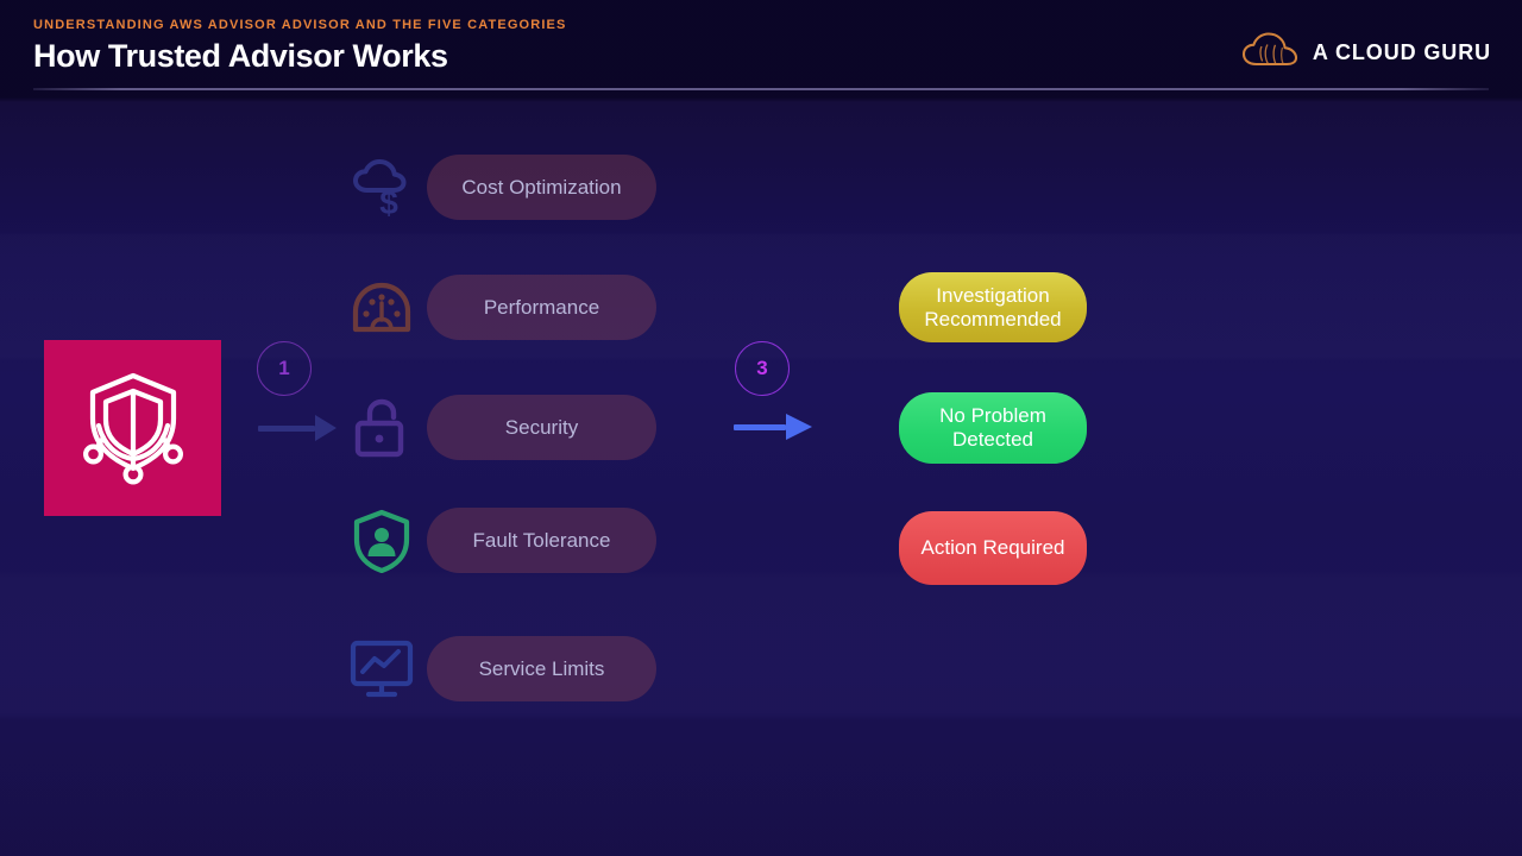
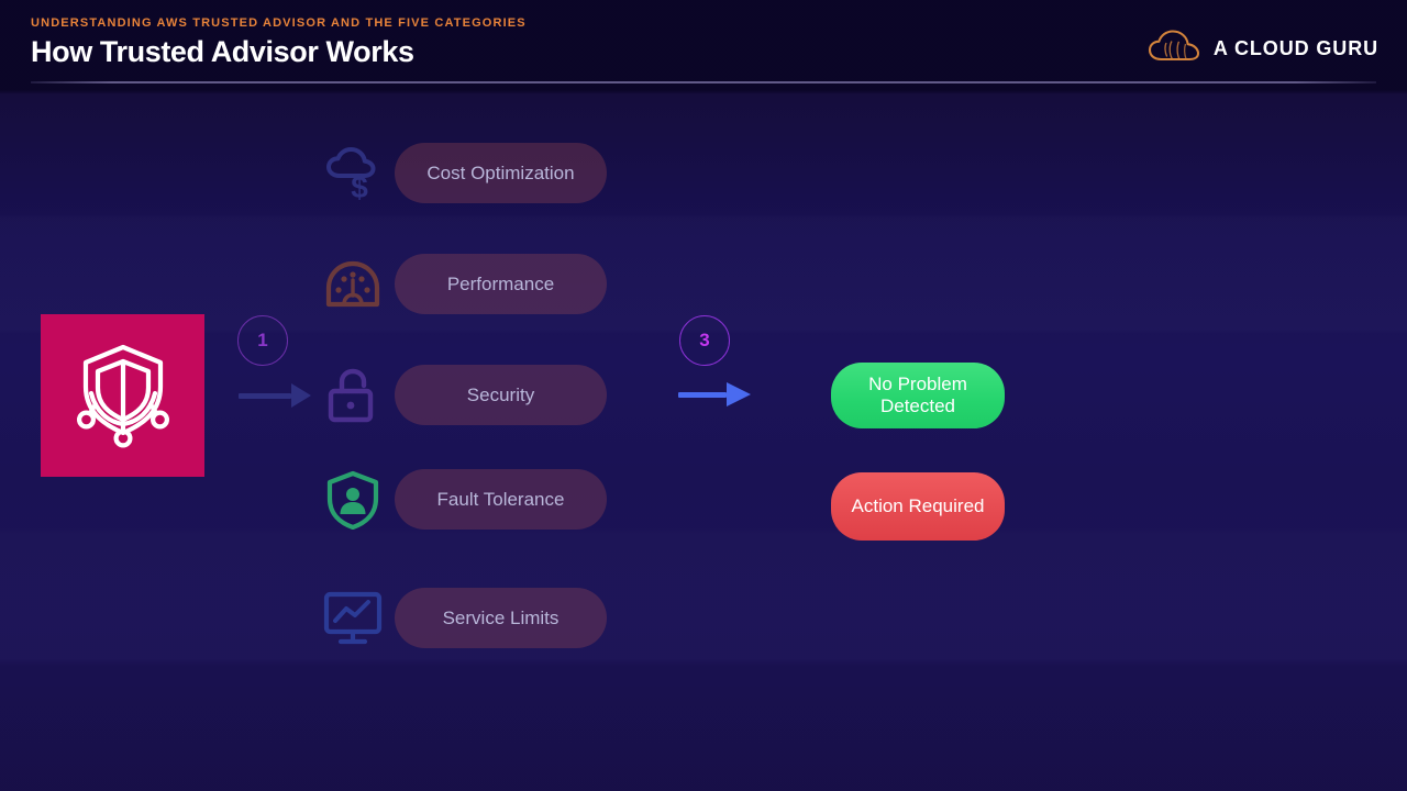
- UNDERSTANDING AWS ADVISOR ADVISOR AND THE FIVE CATEGORIES
+ UNDERSTANDING AWS TRUSTED ADVISOR AND THE FIVE CATEGORIES
  How Trusted Advisor Works
  A CLOUD GURU
  1
  $
  Cost Optimization
  Performance
  Security
  Fault Tolerance
  Service Limits
  3
- Investigation Recommended
  No Problem Detected
  Action Required
